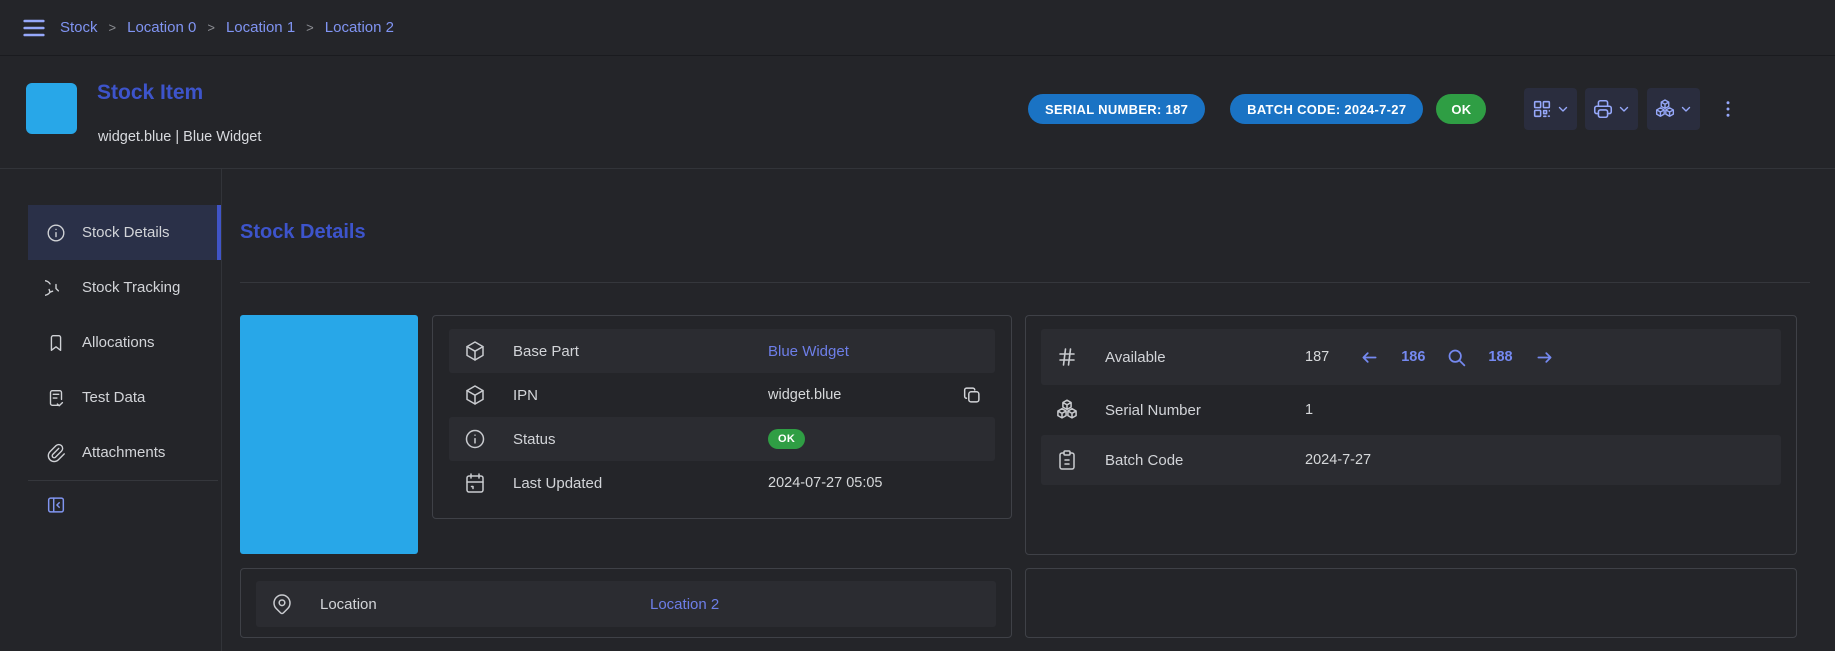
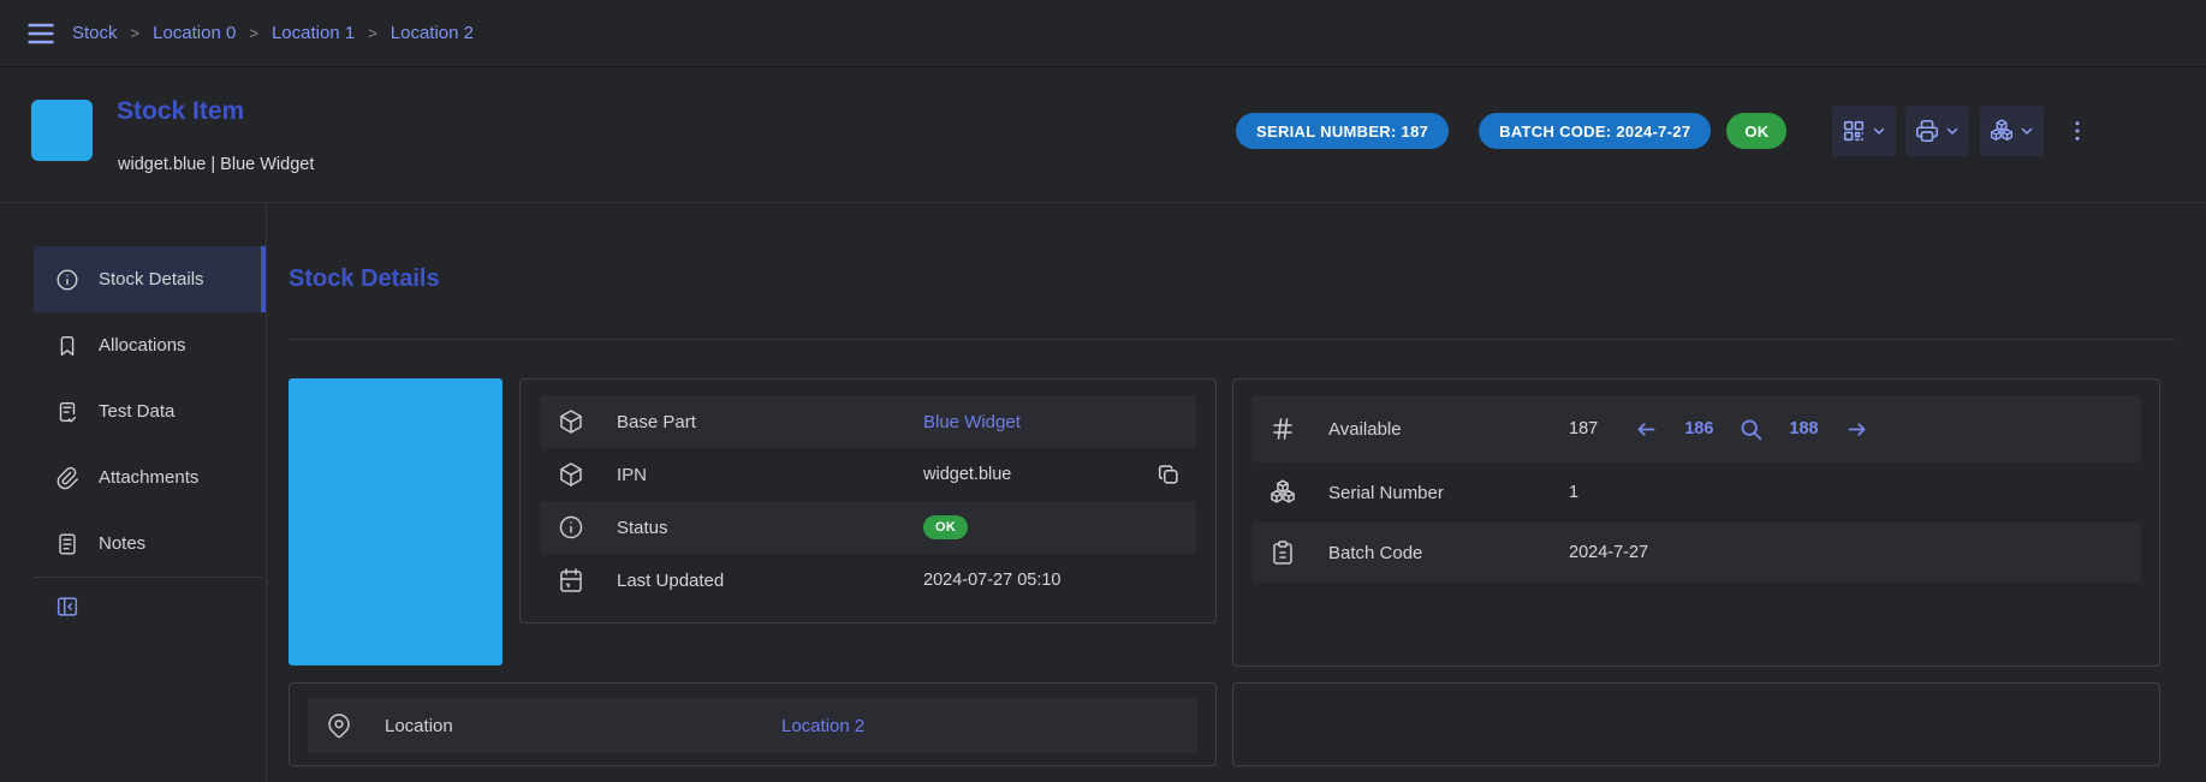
  Stock
  >
  Location 0
  >
  Location 1
  >
  Location 2
  Stock Item
  widget.blue | Blue Widget
  SERIAL NUMBER: 187
  BATCH CODE: 2024-7-27
  OK
  Stock Details
- Stock Tracking
  Allocations
  Test Data
  Attachments
+ Notes
  Stock Details
  Base Part
  Blue Widget
  IPN
  widget.blue
  Status
  OK
  Last Updated
- 2024-07-27 05:05
+ 2024-07-27 05:10
  Available
  187
  186
  188
  Serial Number
  1
  Batch Code
  2024-7-27
  Location
  Location 2
